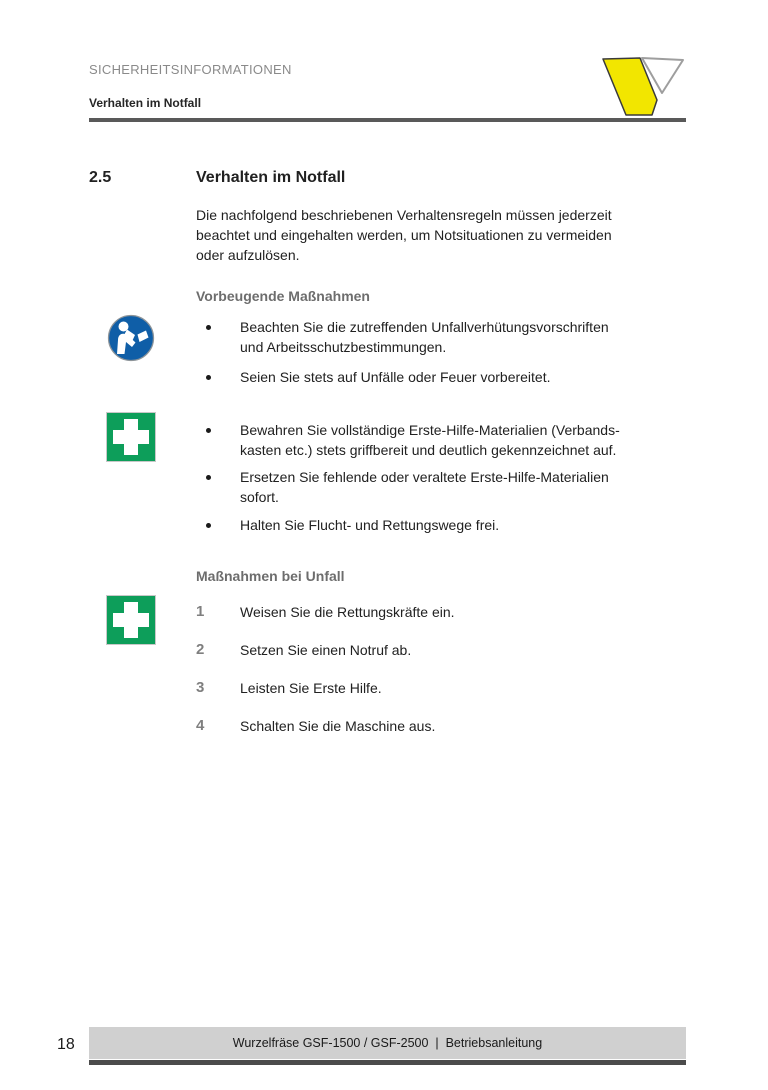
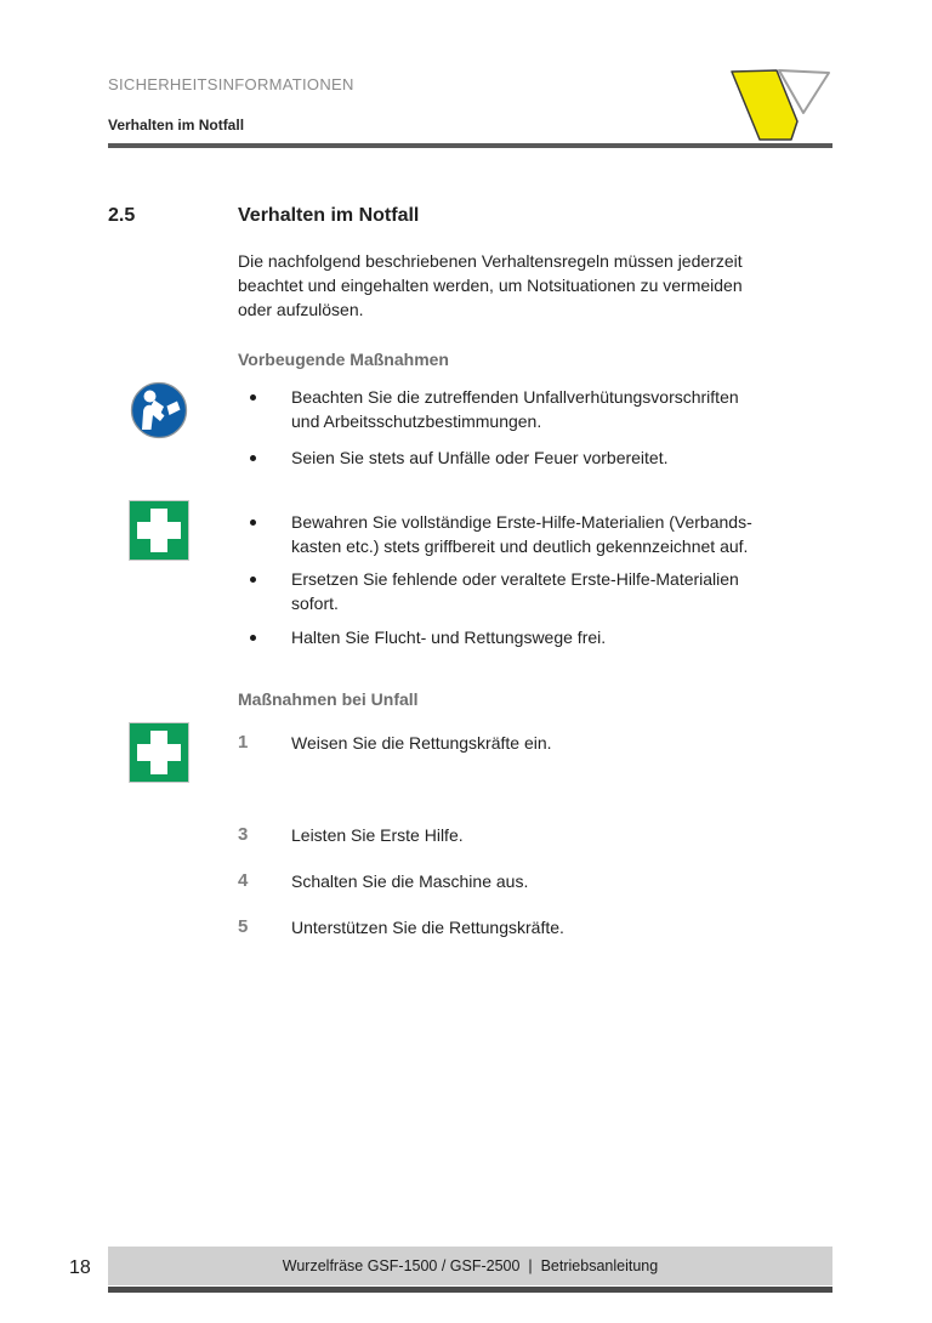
  SICHERHEITSINFORMATIONEN
  Verhalten im Notfall
  2.5
  Verhalten im Notfall
  Die nachfolgend beschriebenen Verhaltensregeln müssen jederzeit
  beachtet und eingehalten werden, um Notsituationen zu vermeiden
  oder aufzulösen.
  Vorbeugende Maßnahmen
  Beachten Sie die zutreffenden Unfallverhütungsvorschriften
  und Arbeitsschutzbestimmungen.
  Seien Sie stets auf Unfälle oder Feuer vorbereitet.
  Bewahren Sie vollständige Erste-Hilfe-Materialien (Verbands-
  kasten etc.) stets griffbereit und deutlich gekennzeichnet auf.
  Ersetzen Sie fehlende oder veraltete Erste-Hilfe-Materialien
  sofort.
  Halten Sie Flucht- und Rettungswege frei.
  Maßnahmen bei Unfall
  1
  Weisen Sie die Rettungskräfte ein.
- 2
- Setzen Sie einen Notruf ab.
  3
  Leisten Sie Erste Hilfe.
  4
  Schalten Sie die Maschine aus.
+ 5
+ Unterstützen Sie die Rettungskräfte.
  18
  Wurzelfräse GSF-1500 / GSF-2500 | Betriebsanleitung
